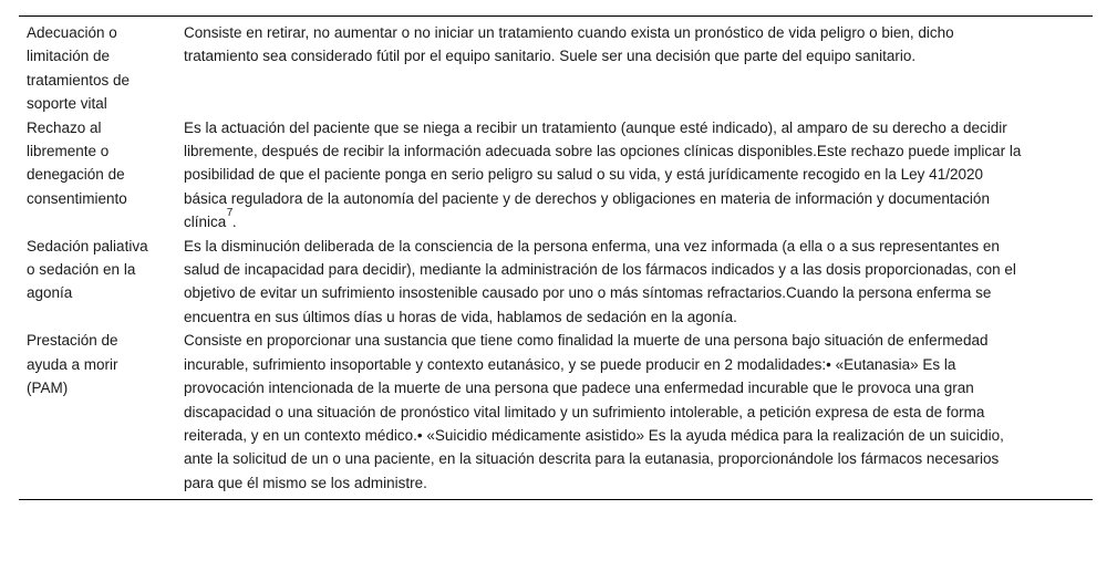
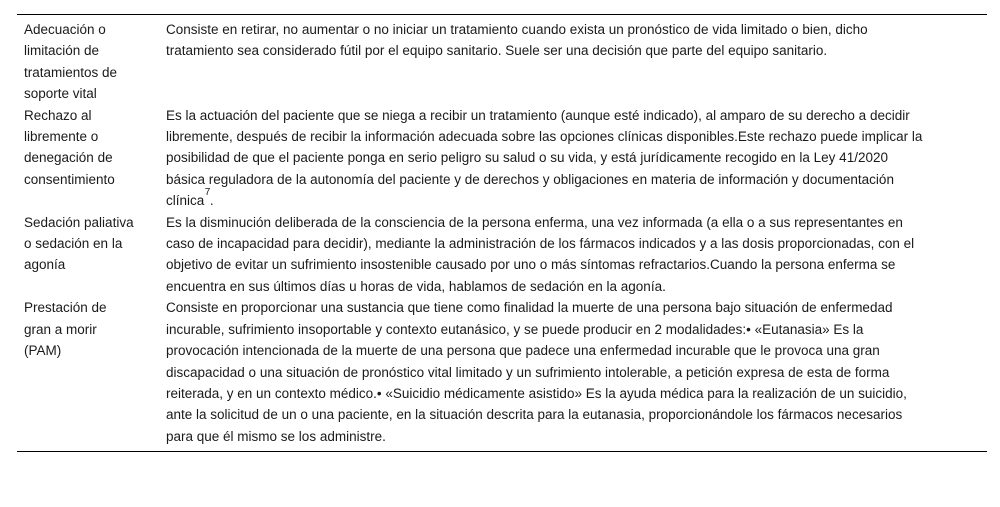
- Adecuación o limitación de tratamientos de soporte vital	Consiste en retirar, no aumentar o no iniciar un tratamiento cuando exista un pronóstico de vida peligro o bien, dicho tratamiento sea considerado fútil por el equipo sanitario. Suele ser una decisión que parte del equipo sanitario.
+ Adecuación o limitación de tratamientos de soporte vital	Consiste en retirar, no aumentar o no iniciar un tratamiento cuando exista un pronóstico de vida limitado o bien, dicho tratamiento sea considerado fútil por el equipo sanitario. Suele ser una decisión que parte del equipo sanitario.
  Rechazo al libremente o denegación de consentimiento	Es la actuación del paciente que se niega a recibir un tratamiento (aunque esté indicado), al amparo de su derecho a decidir libremente, después de recibir la información adecuada sobre las opciones clínicas disponibles.Este rechazo puede implicar la posibilidad de que el paciente ponga en serio peligro su salud o su vida, y está jurídicamente recogido en la Ley 41/2020 básica reguladora de la autonomía del paciente y de derechos y obligaciones en materia de información y documentación clínica7.
- Sedación paliativa o sedación en la agonía	Es la disminución deliberada de la consciencia de la persona enferma, una vez informada (a ella o a sus representantes en salud de incapacidad para decidir), mediante la administración de los fármacos indicados y a las dosis proporcionadas, con el objetivo de evitar un sufrimiento insostenible causado por uno o más síntomas refractarios.Cuando la persona enferma se encuentra en sus últimos días u horas de vida, hablamos de sedación en la agonía.
+ Sedación paliativa o sedación en la agonía	Es la disminución deliberada de la consciencia de la persona enferma, una vez informada (a ella o a sus representantes en caso de incapacidad para decidir), mediante la administración de los fármacos indicados y a las dosis proporcionadas, con el objetivo de evitar un sufrimiento insostenible causado por uno o más síntomas refractarios.Cuando la persona enferma se encuentra en sus últimos días u horas de vida, hablamos de sedación en la agonía.
- Prestación de ayuda a morir (PAM)	Consiste en proporcionar una sustancia que tiene como finalidad la muerte de una persona bajo situación de enfermedad incurable, sufrimiento insoportable y contexto eutanásico, y se puede producir en 2 modalidades:• «Eutanasia» Es la provocación intencionada de la muerte de una persona que padece una enfermedad incurable que le provoca una gran discapacidad o una situación de pronóstico vital limitado y un sufrimiento intolerable, a petición expresa de esta de forma reiterada, y en un contexto médico.• «Suicidio médicamente asistido» Es la ayuda médica para la realización de un suicidio, ante la solicitud de un o una paciente, en la situación descrita para la eutanasia, proporcionándole los fármacos necesarios para que él mismo se los administre.
+ Prestación de gran a morir (PAM)	Consiste en proporcionar una sustancia que tiene como finalidad la muerte de una persona bajo situación de enfermedad incurable, sufrimiento insoportable y contexto eutanásico, y se puede producir en 2 modalidades:• «Eutanasia» Es la provocación intencionada de la muerte de una persona que padece una enfermedad incurable que le provoca una gran discapacidad o una situación de pronóstico vital limitado y un sufrimiento intolerable, a petición expresa de esta de forma reiterada, y en un contexto médico.• «Suicidio médicamente asistido» Es la ayuda médica para la realización de un suicidio, ante la solicitud de un o una paciente, en la situación descrita para la eutanasia, proporcionándole los fármacos necesarios para que él mismo se los administre.
